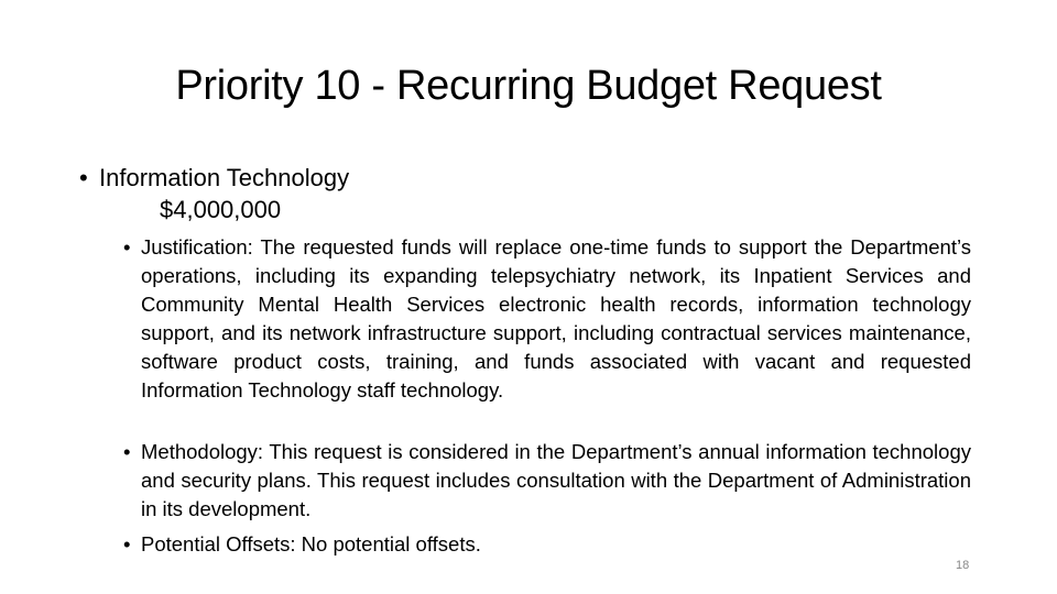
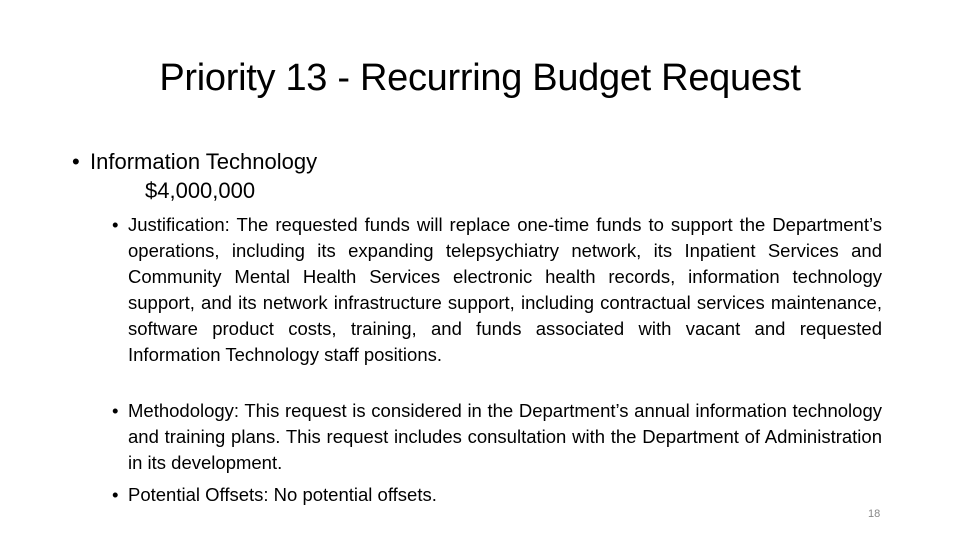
- Priority 10 - Recurring Budget Request
+ Priority 13 - Recurring Budget Request
  • Information Technology
  $4,000,000
  •
- Justification: The requested funds will replace one-time funds to support the Department’s operations, including its expanding telepsychiatry network, its Inpatient Services and Community Mental Health Services electronic health records, information technology support, and its network infrastructure support, including contractual services maintenance, software product costs, training, and funds associated with vacant and requested Information Technology staff technology.
+ Justification: The requested funds will replace one-time funds to support the Department’s operations, including its expanding telepsychiatry network, its Inpatient Services and Community Mental Health Services electronic health records, information technology support, and its network infrastructure support, including contractual services maintenance, software product costs, training, and funds associated with vacant and requested Information Technology staff positions.
  •
- Methodology: This request is considered in the Department’s annual information technology and security plans. This request includes consultation with the Department of Administration in its development.
+ Methodology: This request is considered in the Department’s annual information technology and training plans. This request includes consultation with the Department of Administration in its development.
  •
  Potential Offsets: No potential offsets.
  18
